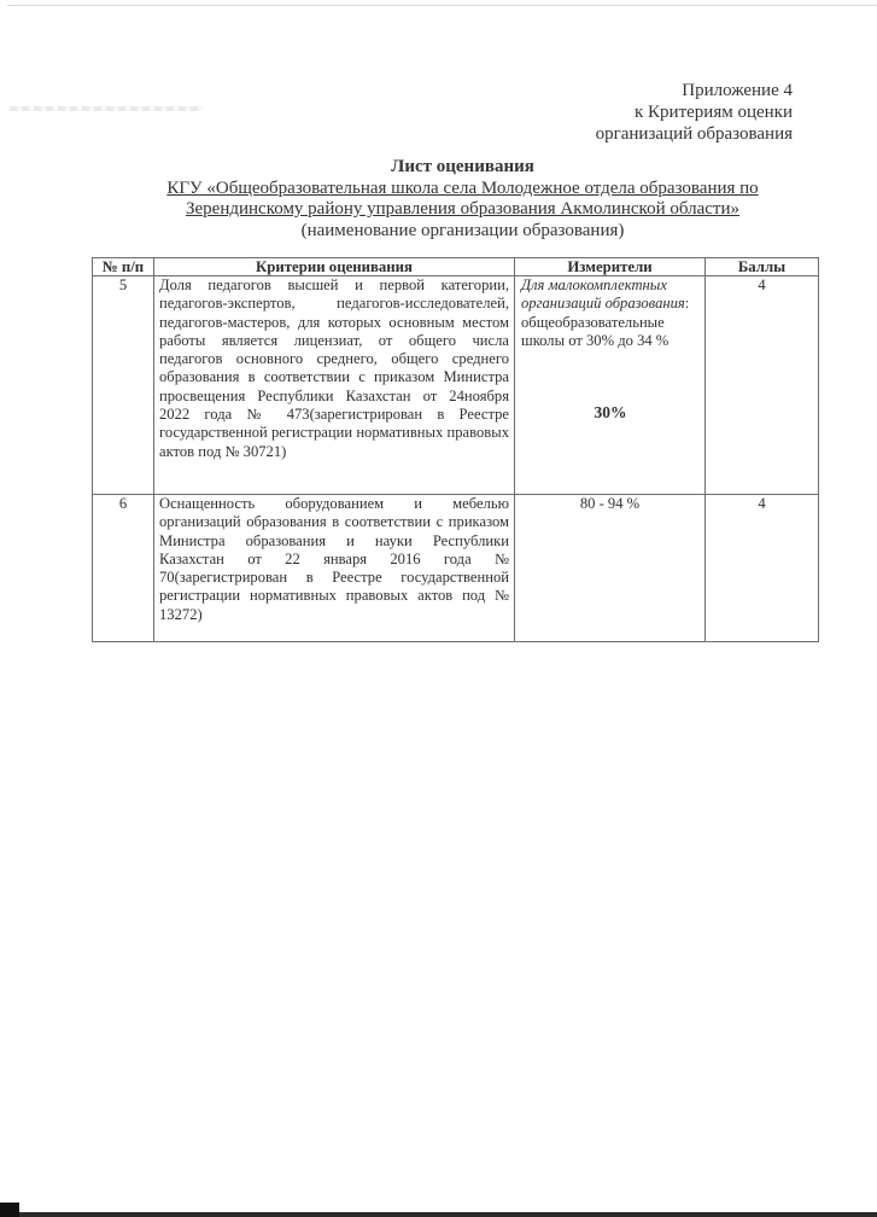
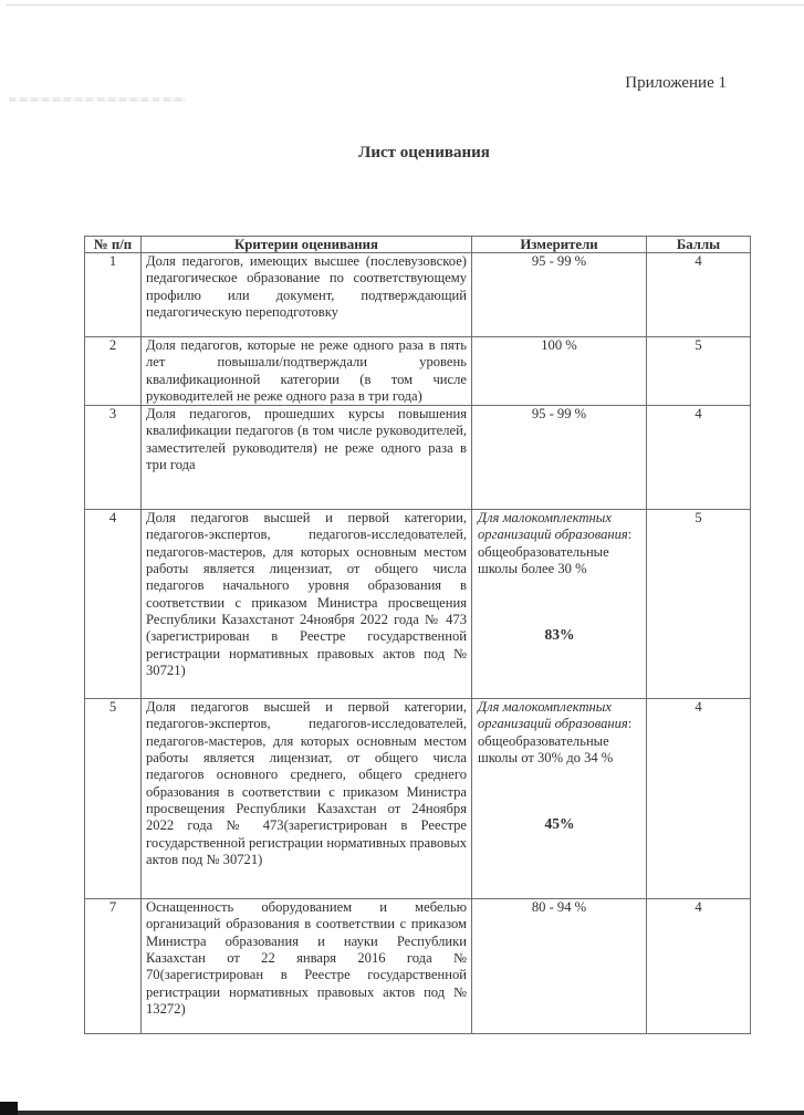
- Приложение 4
+ Приложение 1
- к Критериям оценки
- организаций образования
  Лист оценивания
- КГУ «Общеобразовательная школа села Молодежное отдела образования по
- Зерендинскому району управления образования Акмолинской области»
- (наименование организации образования)
  № п/п	Критерии оценивания	Измерители	Баллы
+ 1	Доля педагогов, имеющих высшее (послевузовское) педагогическое образование по соответствующему профилю или документ, подтверждающий педагогическую переподготовку	95 - 99 %	4
+ 2	Доля педагогов, которые не реже одного раза в пять лет повышали/подтверждали уровень квалификационной категории (в том числе руководителей не реже одного раза в три года)	100 %	5
+ 3	Доля педагогов, прошедших курсы повышения квалификации педагогов (в том числе руководителей, заместителей руководителя) не реже одного раза в три года	95 - 99 %	4
+ 4	Доля педагогов высшей и первой категории, педагогов-экспертов, педагогов-исследователей, педагогов-мастеров, для которых основным местом работы является лицензиат, от общего числа педагогов начального уровня образования в соответствии с приказом Министра просвещения Республики Казахстанот 24ноября 2022 года № 473 (зарегистрирован в Реестре государственной регистрации нормативных правовых актов под № 30721)	Для малокомплектных организаций образования: общеобразовательные школы более 30 % 83%	5
- 5	Доля педагогов высшей и первой категории, педагогов-экспертов, педагогов-исследователей, педагогов-мастеров, для которых основным местом работы является лицензиат, от общего числа педагогов основного среднего, общего среднего образования в соответствии с приказом Министра просвещения Республики Казахстан от 24ноября 2022 года № 473(зарегистрирован в Реестре государственной регистрации нормативных правовых актов под № 30721)	Для малокомплектных организаций образования: общеобразовательные школы от 30% до 34 % 30%	4
+ 5	Доля педагогов высшей и первой категории, педагогов-экспертов, педагогов-исследователей, педагогов-мастеров, для которых основным местом работы является лицензиат, от общего числа педагогов основного среднего, общего среднего образования в соответствии с приказом Министра просвещения Республики Казахстан от 24ноября 2022 года № 473(зарегистрирован в Реестре государственной регистрации нормативных правовых актов под № 30721)	Для малокомплектных организаций образования: общеобразовательные школы от 30% до 34 % 45%	4
- 6	Оснащенность оборудованием и мебелью организаций образования в соответствии с приказом Министра образования и науки Республики Казахстан от 22 января 2016 года № 70(зарегистрирован в Реестре государственной регистрации нормативных правовых актов под № 13272)	80 - 94 %	4
+ 7	Оснащенность оборудованием и мебелью организаций образования в соответствии с приказом Министра образования и науки Республики Казахстан от 22 января 2016 года № 70(зарегистрирован в Реестре государственной регистрации нормативных правовых актов под № 13272)	80 - 94 %	4
